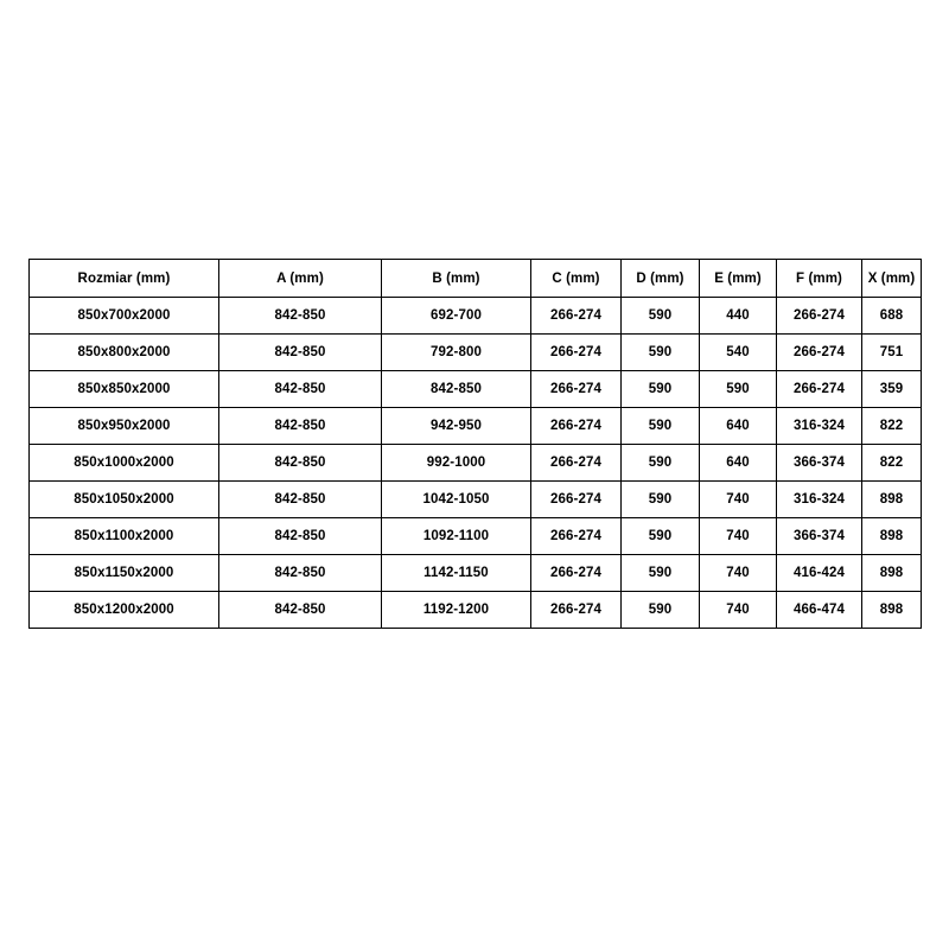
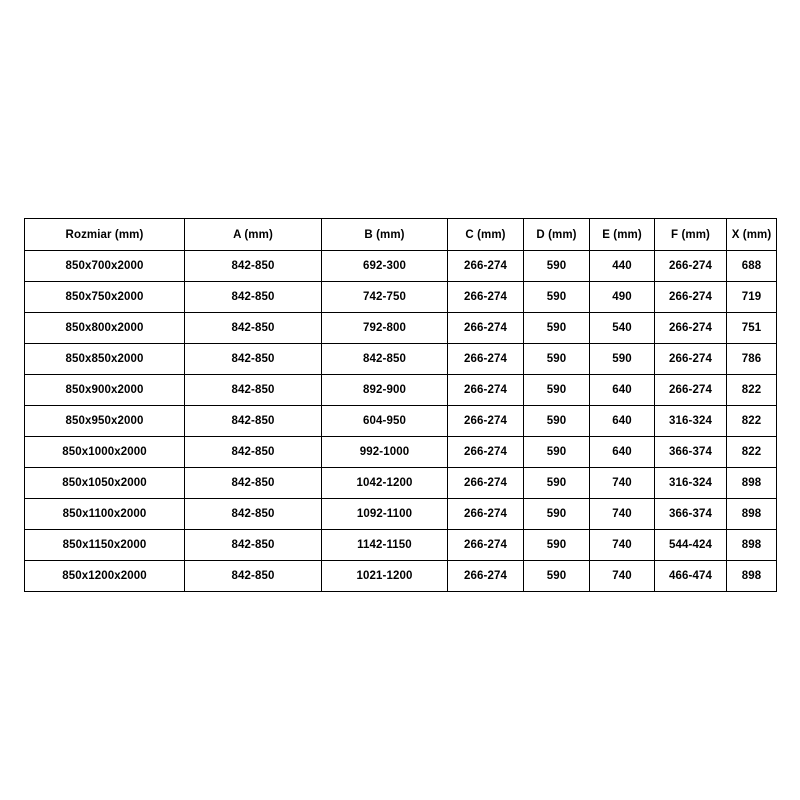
  Rozmiar (mm)	A (mm)	B (mm)	C (mm)	D (mm)	E (mm)	F (mm)	X (mm)
- 850x700x2000	842-850	692-700	266-274	590	440	266-274	688
+ 850x700x2000	842-850	692-300	266-274	590	440	266-274	688
+ 850x750x2000	842-850	742-750	266-274	590	490	266-274	719
  850x800x2000	842-850	792-800	266-274	590	540	266-274	751
- 850x850x2000	842-850	842-850	266-274	590	590	266-274	359
+ 850x850x2000	842-850	842-850	266-274	590	590	266-274	786
+ 850x900x2000	842-850	892-900	266-274	590	640	266-274	822
- 850x950x2000	842-850	942-950	266-274	590	640	316-324	822
+ 850x950x2000	842-850	604-950	266-274	590	640	316-324	822
  850x1000x2000	842-850	992-1000	266-274	590	640	366-374	822
- 850x1050x2000	842-850	1042-1050	266-274	590	740	316-324	898
+ 850x1050x2000	842-850	1042-1200	266-274	590	740	316-324	898
  850x1100x2000	842-850	1092-1100	266-274	590	740	366-374	898
- 850x1150x2000	842-850	1142-1150	266-274	590	740	416-424	898
+ 850x1150x2000	842-850	1142-1150	266-274	590	740	544-424	898
- 850x1200x2000	842-850	1192-1200	266-274	590	740	466-474	898
+ 850x1200x2000	842-850	1021-1200	266-274	590	740	466-474	898
